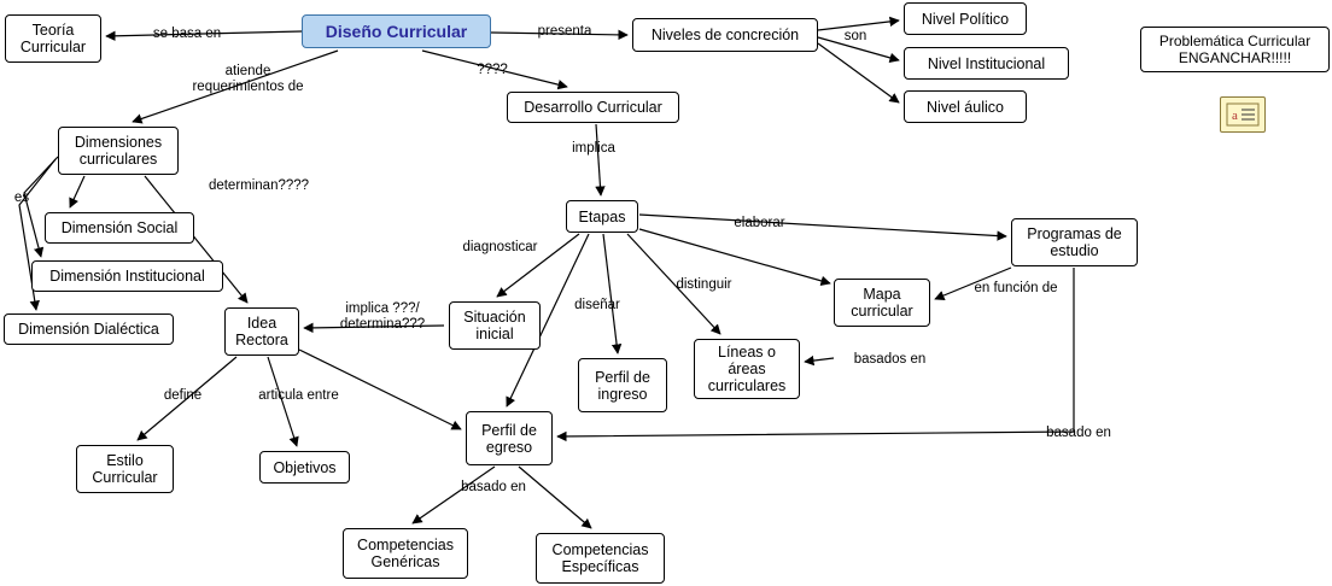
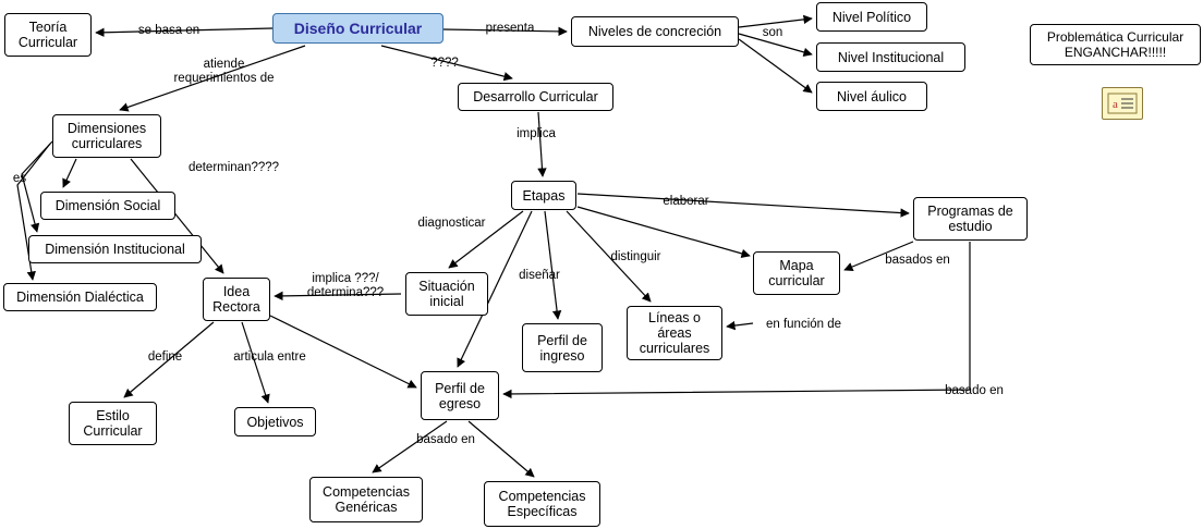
  Teoría
  Curricular
  Diseño Curricular
  Niveles de concreción
  Nivel Político
  Nivel Institucional
  Nivel áulico
  Problemática Curricular
  ENGANCHAR!!!!!
  Desarrollo Curricular
  Dimensiones
  curriculares
  Dimensión Social
  Dimensión Institucional
  Dimensión Dialéctica
  Etapas
  Programas de
  estudio
  Mapa
  curricular
  Situación
  inicial
  Idea
  Rectora
  Líneas o
  áreas
  curriculares
  Perfil de
  ingreso
  Estilo
  Curricular
  Objetivos
  Perfil de
  egreso
  Competencias
  Genéricas
  Competencias
  Específicas
  se basa en
  presenta
  son
  atiende
  requerimientos de
  ????
  implica
  determinan????
  es
  elaborar
  diagnosticar
  distinguir
- en función de
+ basados en
  implica ???/
  determina???
  diseñar
- basados en
+ en función de
  define
  articula entre
  basado en
  basado en
  a
